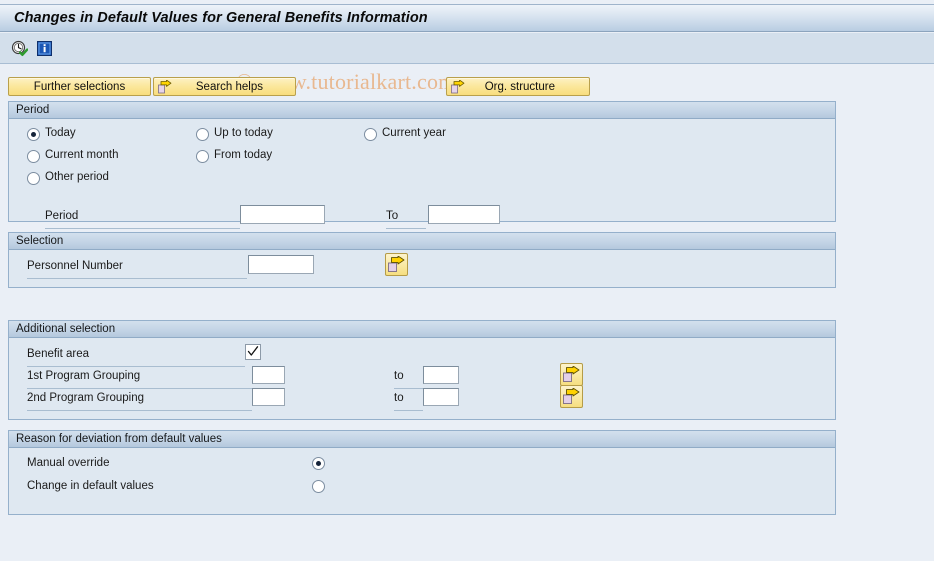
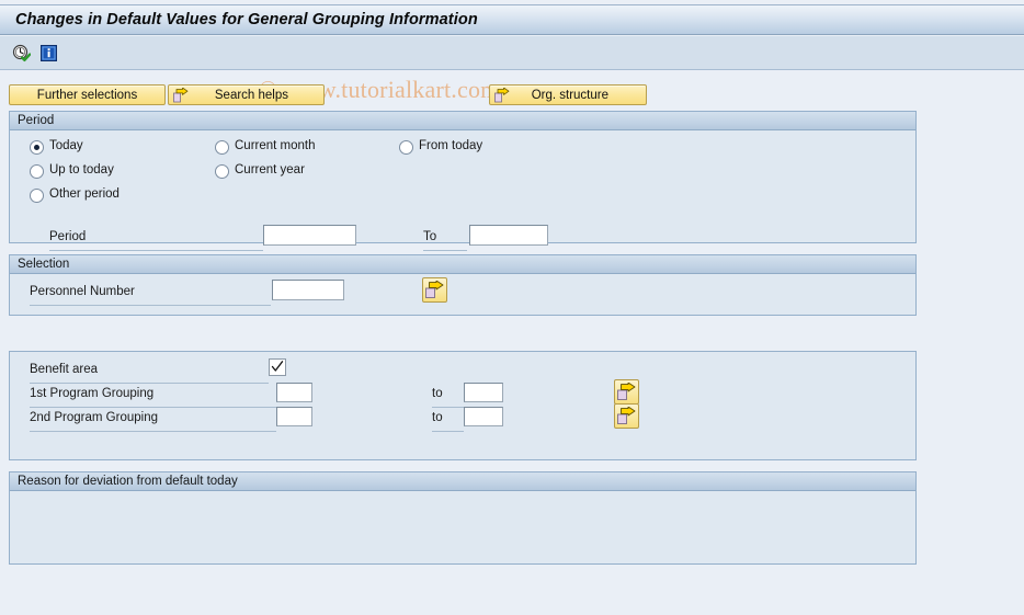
- Changes in Default Values for General Benefits Information
+ Changes in Default Values for General Grouping Information
  w.tutorialkart.co
  Further selections
  Search helps
  Org. structure
  Period
  Today
- Up to today
+ Current month
- Current year
+ From today
- Current month
+ Up to today
- From today
+ Current year
  Other period
  Period
  To
  Selection
  Personnel Number
- Additional selection
  Benefit area
  1st Program Grouping
  to
  2nd Program Grouping
  to
- Reason for deviation from default values
+ Reason for deviation from default today
- Manual override
- Change in default values
